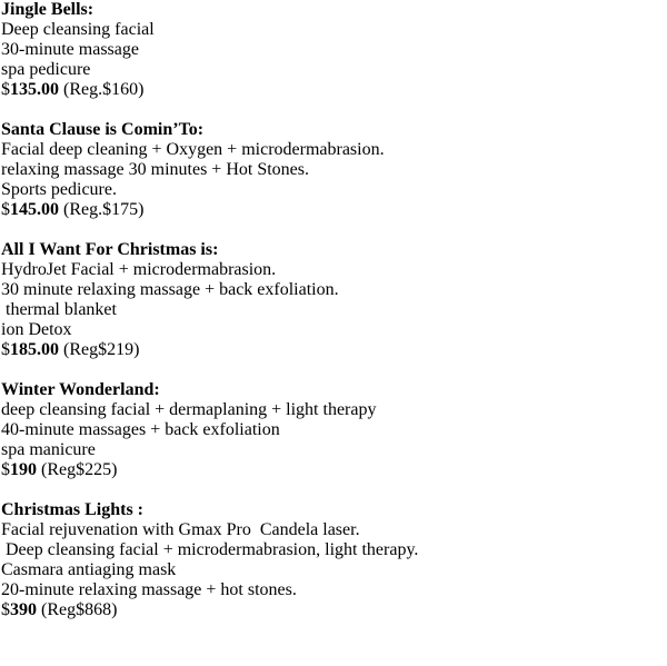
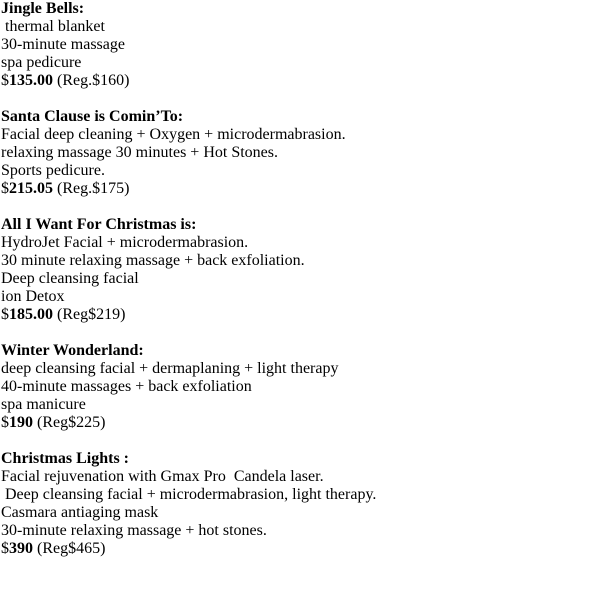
  Jingle Bells:
- Deep cleansing facial
+ thermal blanket
  30-minute massage
  spa pedicure
  $135.00 (Reg.$160)
  Santa Clause is Comin’To:
  Facial deep cleaning + Oxygen + microdermabrasion.
  relaxing massage 30 minutes + Hot Stones.
  Sports pedicure.
- $145.00 (Reg.$175)
+ $215.05 (Reg.$175)
  All I Want For Christmas is:
  HydroJet Facial + microdermabrasion.
  30 minute relaxing massage + back exfoliation.
- thermal blanket
+ Deep cleansing facial
  ion Detox
  $185.00 (Reg$219)
  Winter Wonderland:
  deep cleansing facial + dermaplaning + light therapy
  40-minute massages + back exfoliation
  spa manicure
  $190 (Reg$225)
  Christmas Lights :
  Facial rejuvenation with Gmax Pro Candela laser.
  Deep cleansing facial + microdermabrasion, light therapy.
  Casmara antiaging mask
- 20-minute relaxing massage + hot stones.
+ 30-minute relaxing massage + hot stones.
- $390 (Reg$868)
+ $390 (Reg$465)
